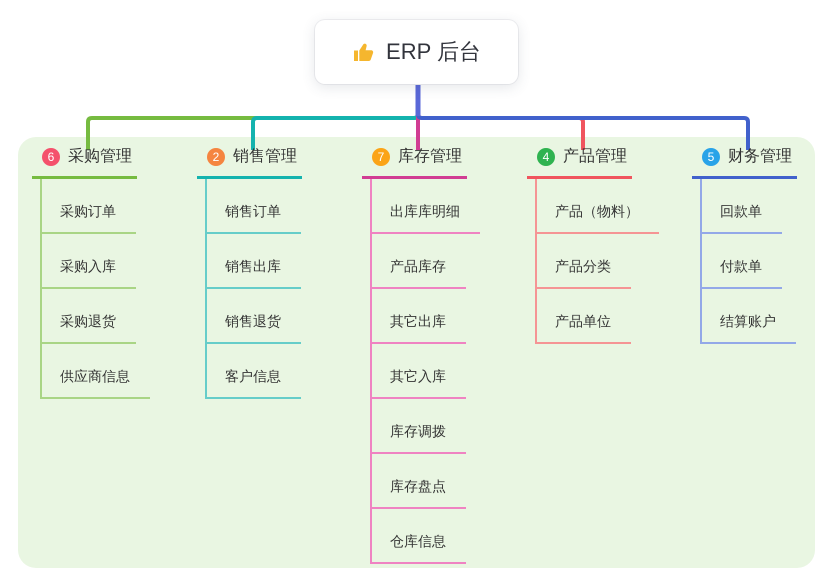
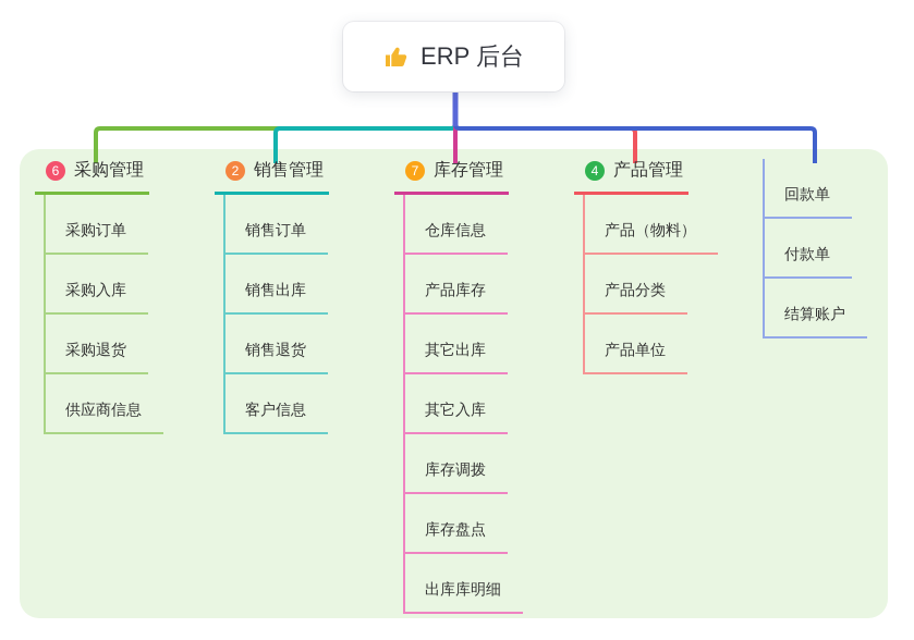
  ERP 后台
  6
  采购管理
  采购订单
  采购入库
  采购退货
  供应商信息
  2
  销售管理
  销售订单
  销售出库
  销售退货
  客户信息
  7
  库存管理
- 出库库明细
+ 仓库信息
  产品库存
  其它出库
  其它入库
  库存调拨
  库存盘点
- 仓库信息
+ 出库库明细
  4
  产品管理
  产品（物料）
  产品分类
  产品单位
- 5
- 财务管理
  回款单
  付款单
  结算账户
